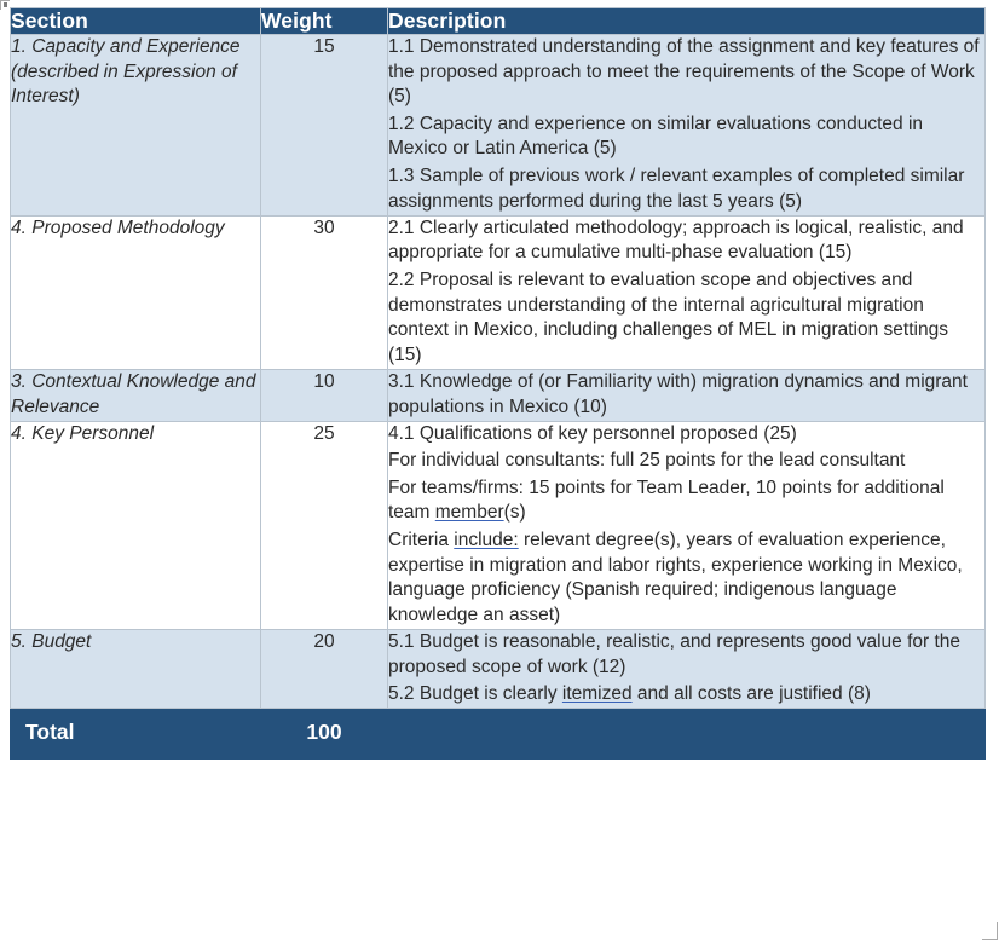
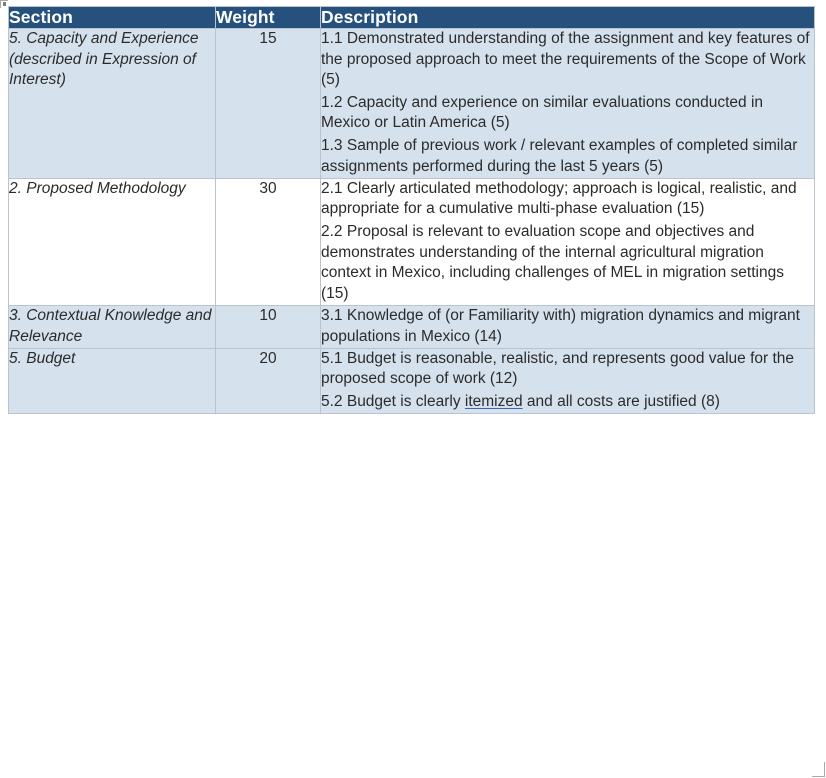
  Section	Weight	Description
- 1. Capacity and Experience (described in Expression of Interest)	15	1.1 Demonstrated understanding of the assignment and key features of the proposed approach to meet the requirements of the Scope of Work (5) 1.2 Capacity and experience on similar evaluations conducted in Mexico or Latin America (5) 1.3 Sample of previous work / relevant examples of completed similar assignments performed during the last 5 years (5)
+ 5. Capacity and Experience (described in Expression of Interest)	15	1.1 Demonstrated understanding of the assignment and key features of the proposed approach to meet the requirements of the Scope of Work (5) 1.2 Capacity and experience on similar evaluations conducted in Mexico or Latin America (5) 1.3 Sample of previous work / relevant examples of completed similar assignments performed during the last 5 years (5)
- 4. Proposed Methodology	30	2.1 Clearly articulated methodology; approach is logical, realistic, and appropriate for a cumulative multi-phase evaluation (15) 2.2 Proposal is relevant to evaluation scope and objectives and demonstrates understanding of the internal agricultural migration context in Mexico, including challenges of MEL in migration settings (15)
+ 2. Proposed Methodology	30	2.1 Clearly articulated methodology; approach is logical, realistic, and appropriate for a cumulative multi-phase evaluation (15) 2.2 Proposal is relevant to evaluation scope and objectives and demonstrates understanding of the internal agricultural migration context in Mexico, including challenges of MEL in migration settings (15)
- 3. Contextual Knowledge and Relevance	10	3.1 Knowledge of (or Familiarity with) migration dynamics and migrant populations in Mexico (10)
+ 3. Contextual Knowledge and Relevance	10	3.1 Knowledge of (or Familiarity with) migration dynamics and migrant populations in Mexico (14)
- 4. Key Personnel	25	4.1 Qualifications of key personnel proposed (25) For individual consultants: full 25 points for the lead consultant For teams/firms: 15 points for Team Leader, 10 points for additional team member(s) Criteria include: relevant degree(s), years of evaluation experience, expertise in migration and labor rights, experience working in Mexico, language proficiency (Spanish required; indigenous language knowledge an asset)
  5. Budget	20	5.1 Budget is reasonable, realistic, and represents good value for the proposed scope of work (12) 5.2 Budget is clearly itemized and all costs are justified (8)
- Total	100
